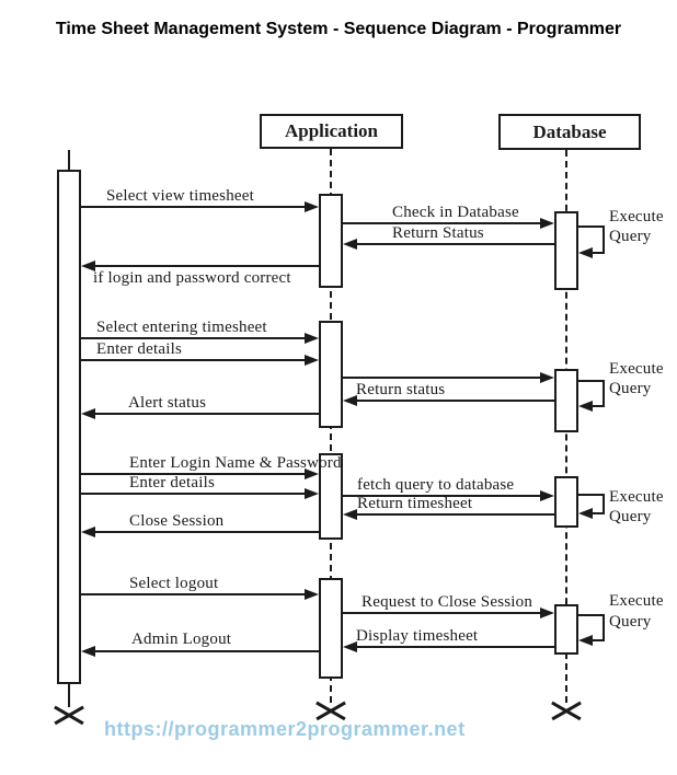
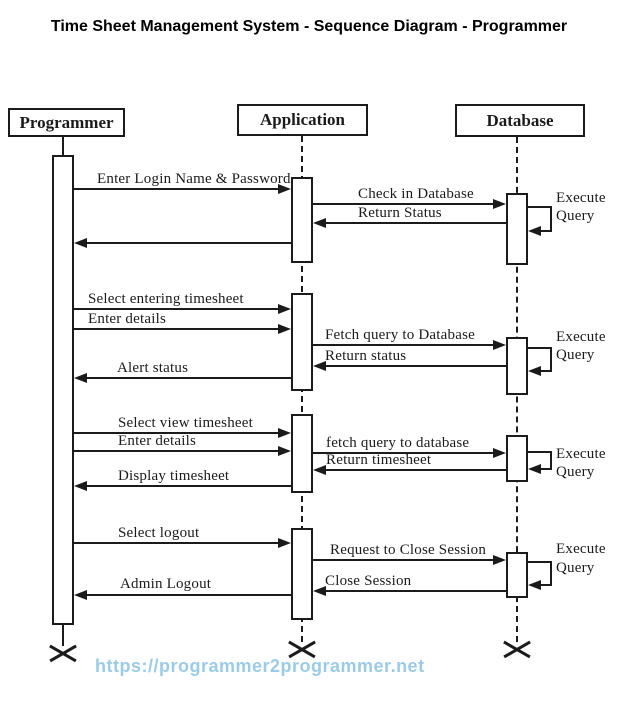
  Time Sheet Management System - Sequence Diagram - Programmer
+ Programmer
  Application
  Database
- Select view timesheet
+ Enter Login Name & Password
  Check in Database
  Return Status
- if login and password correct
  Select entering timesheet
  Enter details
+ Fetch query to Database
  Return status
  Alert status
- Enter Login Name & Password
+ Select view timesheet
  Enter details
  fetch query to database
  Return timesheet
- Close Session
+ Display timesheet
  Select logout
  Request to Close Session
- Display timesheet
+ Close Session
  Admin Logout
  Execute
  Query
  Execute
  Query
  Execute
  Query
  Execute
  Query
  https://programmer2programmer.net
